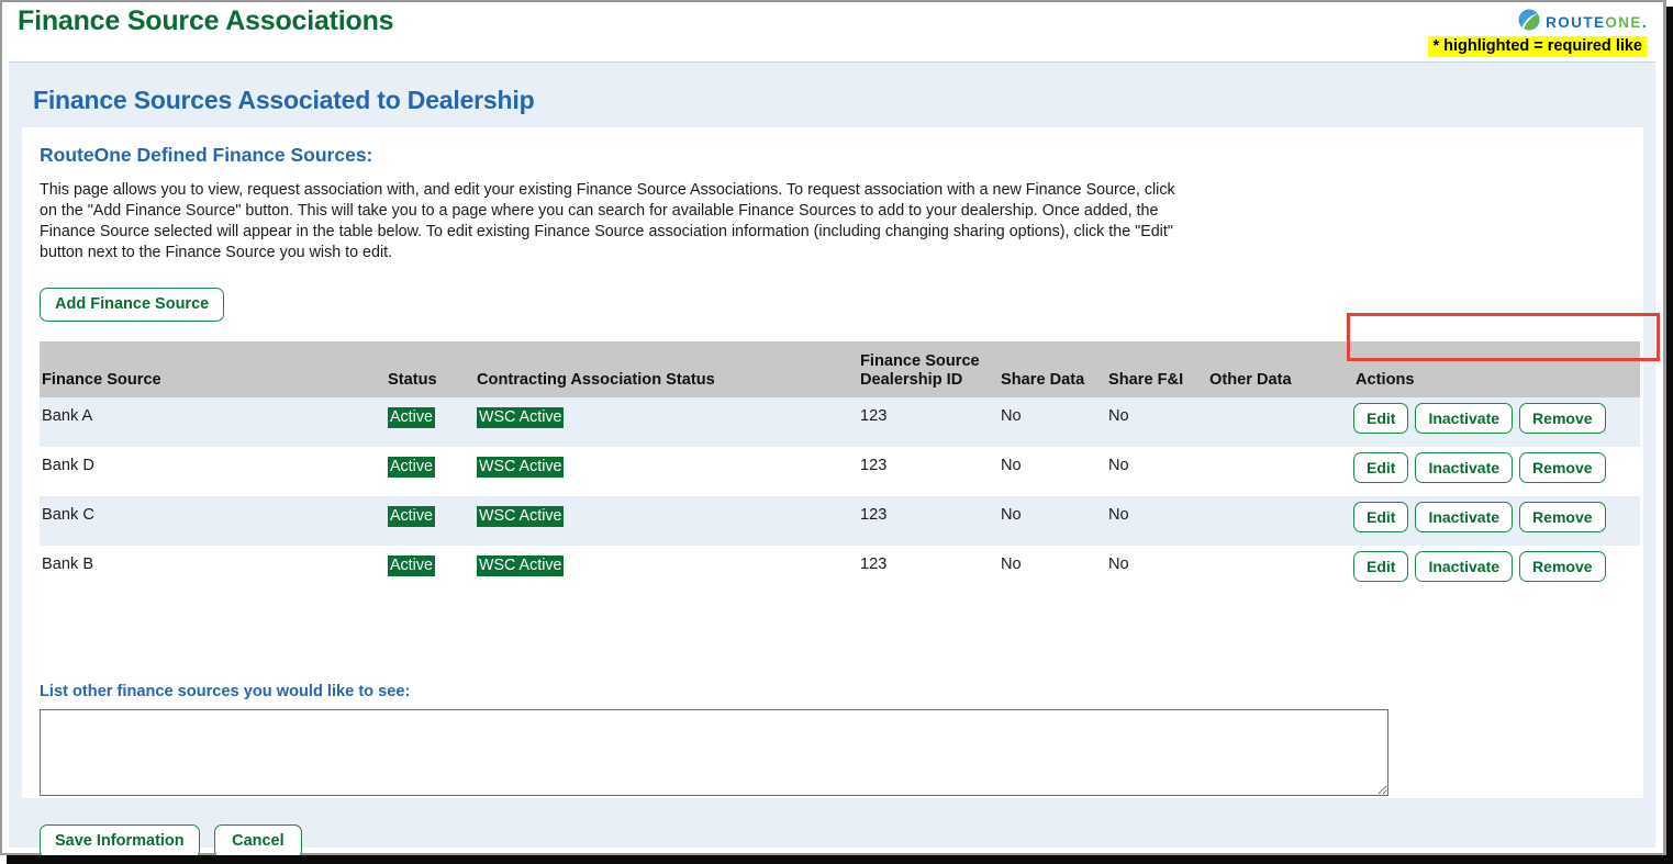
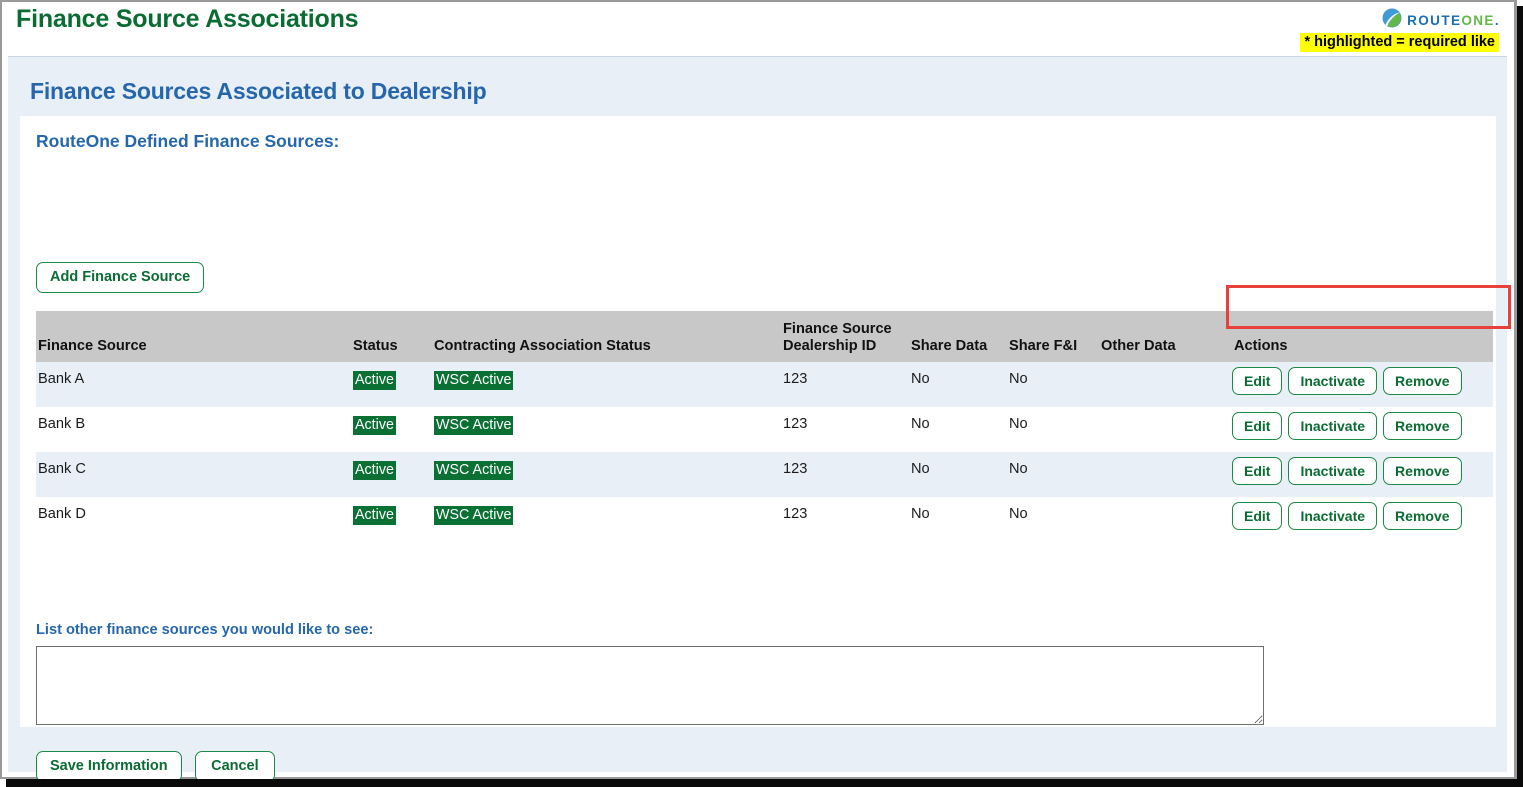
  Finance Source Associations
  ROUTEONE.
  * highlighted = required like
  Finance Sources Associated to Dealership
  RouteOne Defined Finance Sources:
- This page allows you to view, request association with, and edit your existing Finance Source Associations. To request association with a new Finance Source, click on the "Add Finance Source" button. This will take you to a page where you can search for available Finance Sources to add to your dealership. Once added, the Finance Source selected will appear in the table below. To edit existing Finance Source association information (including changing sharing options), click the "Edit" button next to the Finance Source you wish to edit.
  Add Finance Source
  Finance Source	Status	Contracting Association Status	Finance Source Dealership ID	Share Data	Share F&I	Other Data	Actions
  Bank A	Active	WSC Active	123	No	No		Edit Inactivate Remove
- Bank D	Active	WSC Active	123	No	No		Edit Inactivate Remove
+ Bank B	Active	WSC Active	123	No	No		Edit Inactivate Remove
  Bank C	Active	WSC Active	123	No	No		Edit Inactivate Remove
- Bank B	Active	WSC Active	123	No	No		Edit Inactivate Remove
+ Bank D	Active	WSC Active	123	No	No		Edit Inactivate Remove
  List other finance sources you would like to see:
  Save Information Cancel
